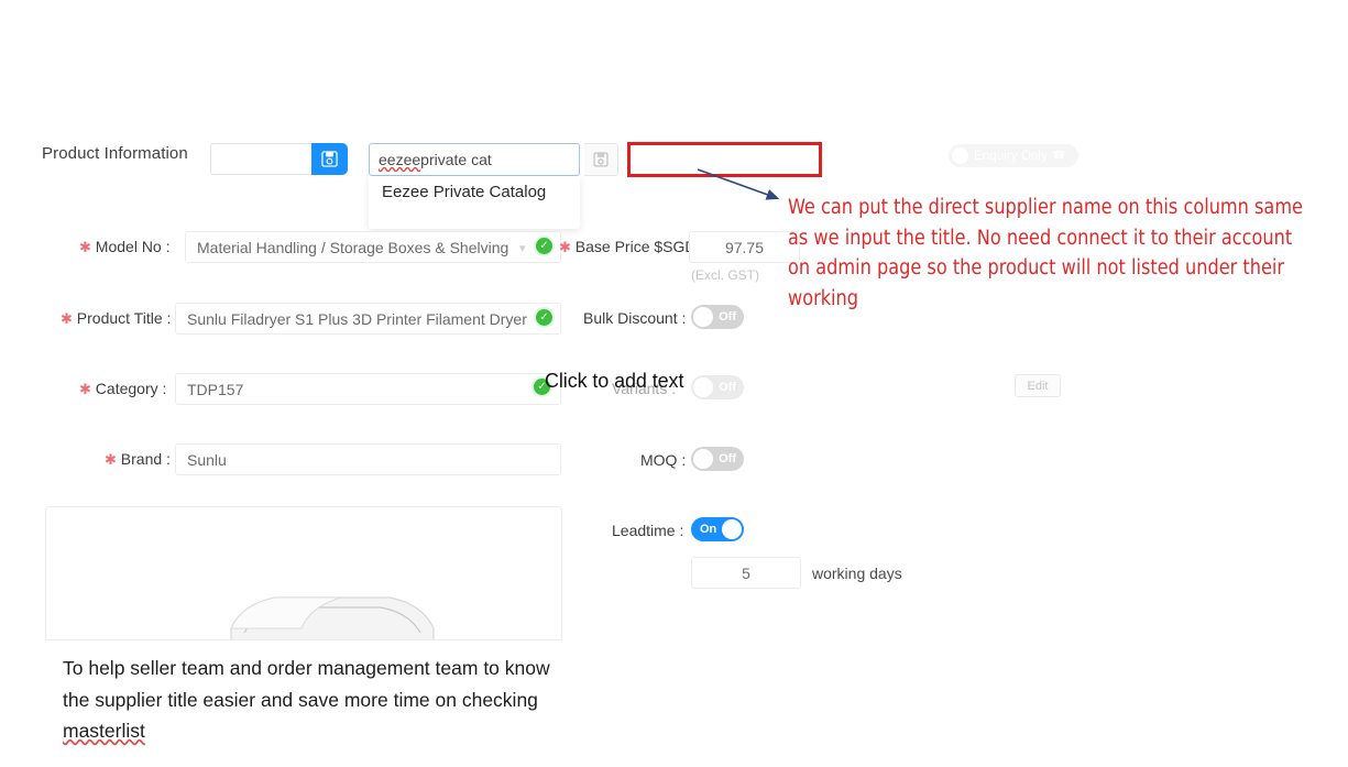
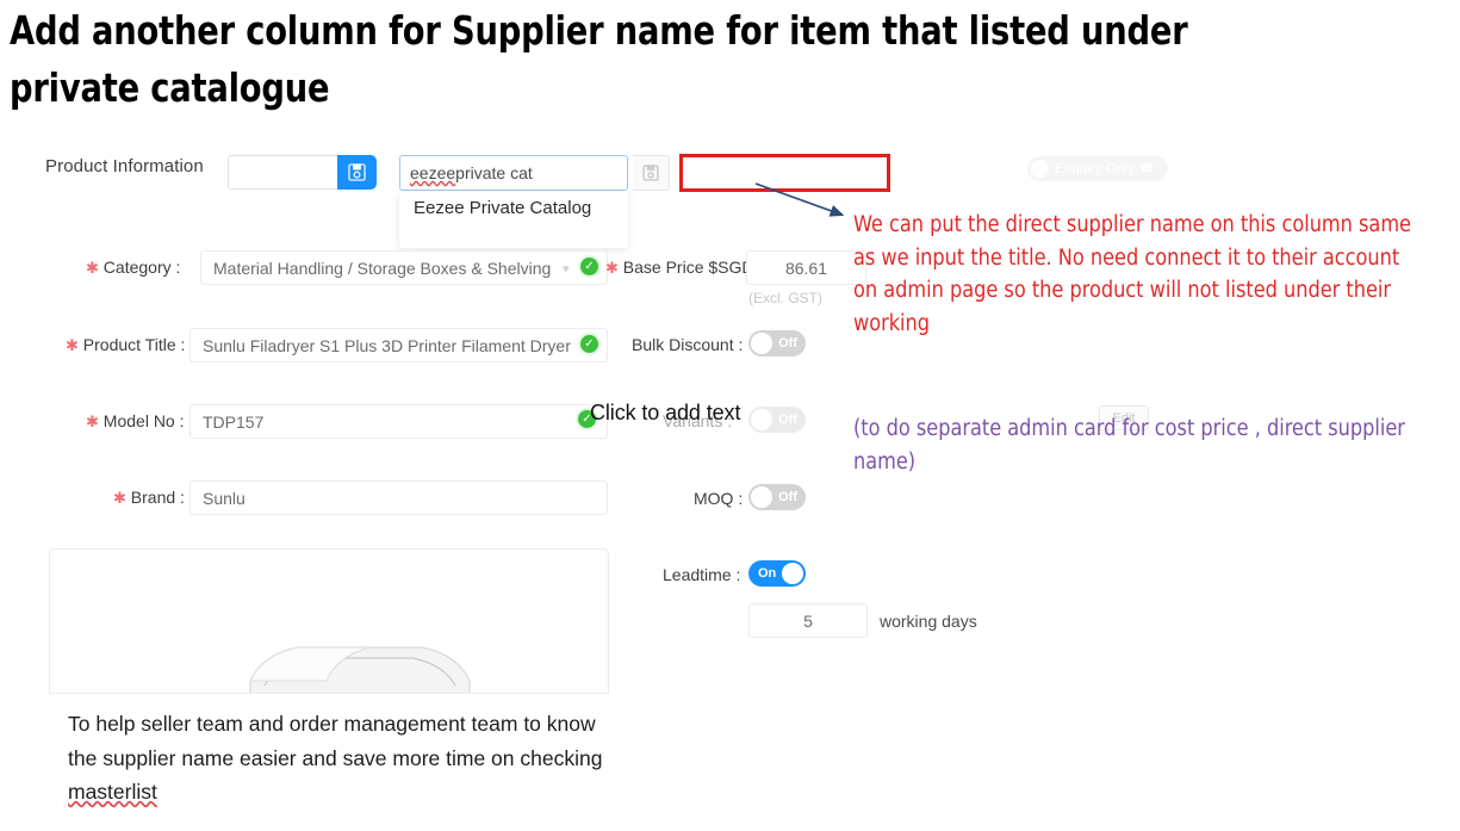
+ Add another column for Supplier name for item that listed under private catalogue
  Product Information
  eezee
  private cat
  Eezee Private Catalog
- ✱ Model No :
+ ✱ Category :
  Material Handling / Storage Boxes & Shelving
  ▾
  ✓
  ✱ Base Price $SG
- 97.75
+ 86.61
  (Excl. GST)
  ✱ Product Title :
  Sunlu Filadryer S1 Plus 3D Printer Filament Dryer
  ✓
  Bulk Discount :
  Off
- ✱ Category :
+ ✱ Model No :
  TDP157
  ✓
  Variants :
  Click to add text
  ✱ Brand :
  Sunlu
  MOQ :
  Off
  Leadtime :
  On
  5
  working days
  Edit
  We can put the direct supplier name on this column same as we input the title. No need connect it to their account on admin page so the product will not listed under their working
+ (to do separate admin card for cost price , direct supplier name)
- To help seller team and order management team to know the supplier title easier and save more time on checking masterlist
+ To help seller team and order management team to know the supplier name easier and save more time on checking masterlist
